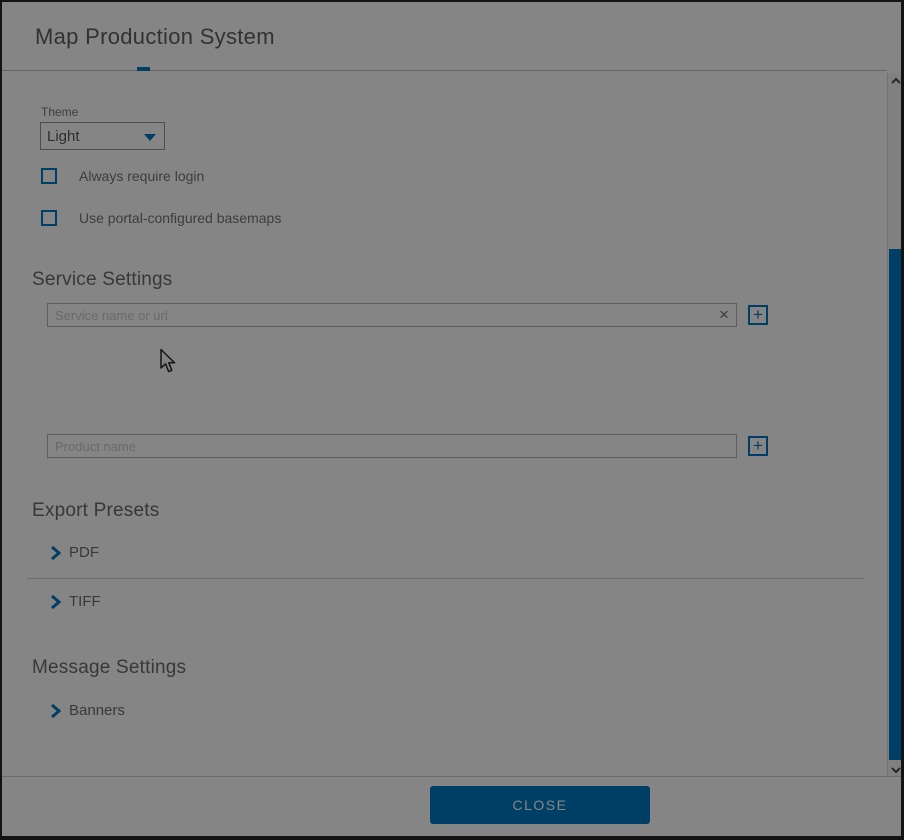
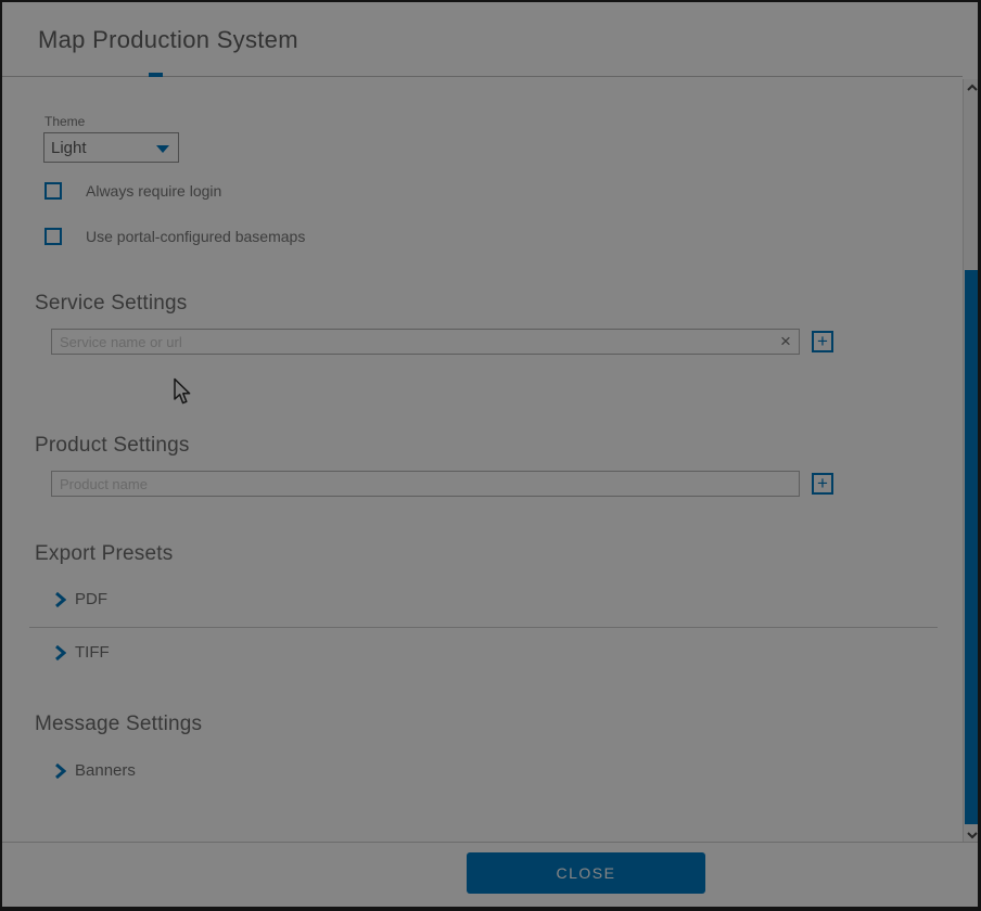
  Map Production System
  Theme
  Light
  Always require login
  Use portal-configured basemaps
  Service Settings
  Service name or url
  ×
  +
+ Product Settings
  Product name
  +
  Export Presets
  PDF
  TIFF
  Message Settings
  Banners
  CLOSE
